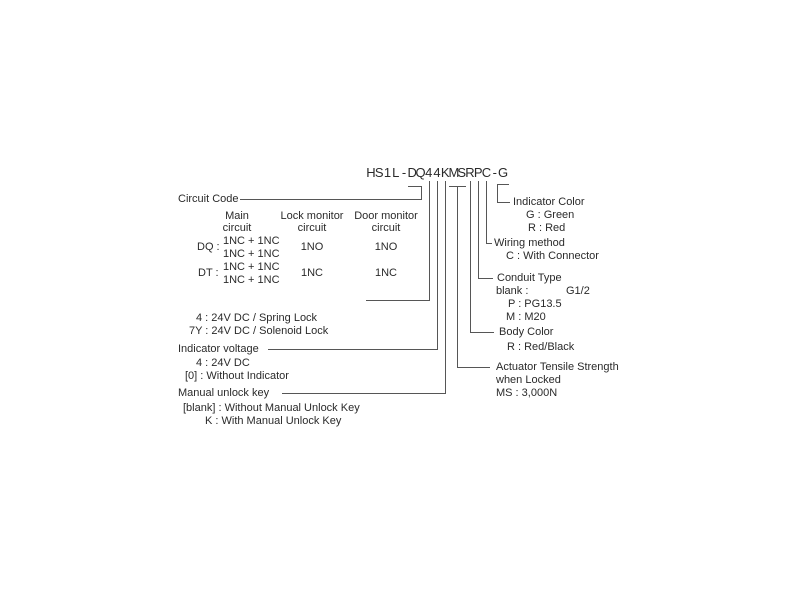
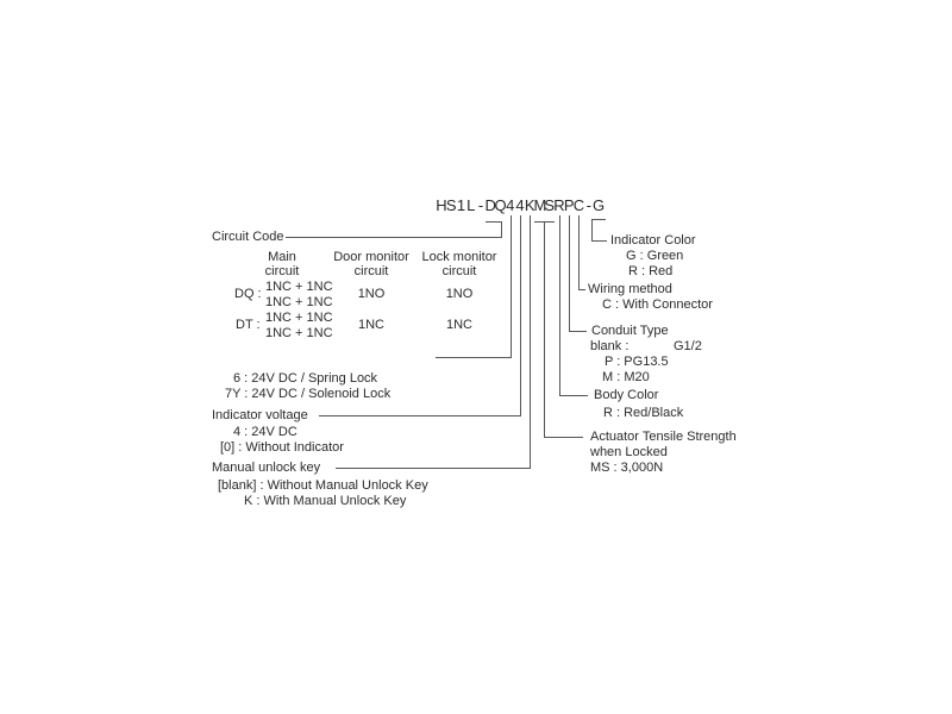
  H
  S
  1
  L
  -
  D
  Q
  4
  4
  K
  M
  S
  R
  P
  C
  -
  G
  Circuit Code
  Main
  circuit
- Lock monitor
+ Door monitor
  circuit
- Door monitor
+ Lock monitor
  circuit
  DQ :
  1NC + 1NC
  1NC + 1NC
  1NO
  1NO
  DT :
  1NC + 1NC
  1NC + 1NC
  1NC
  1NC
- 4 : 24V DC / Spring Lock
+ 6 : 24V DC / Spring Lock
  7Y : 24V DC / Solenoid Lock
  Indicator voltage
  4 : 24V DC
  [0] : Without Indicator
  Manual unlock key
  [blank] : Without Manual Unlock Key
  K : With Manual Unlock Key
  Indicator Color
  G : Green
  R : Red
  Wiring method
  C : With Connector
  Conduit Type
  blank :
  G1/2
  P : PG13.5
  M : M20
  Body Color
  R : Red/Black
  Actuator Tensile Strength
  when Locked
  MS : 3,000N
